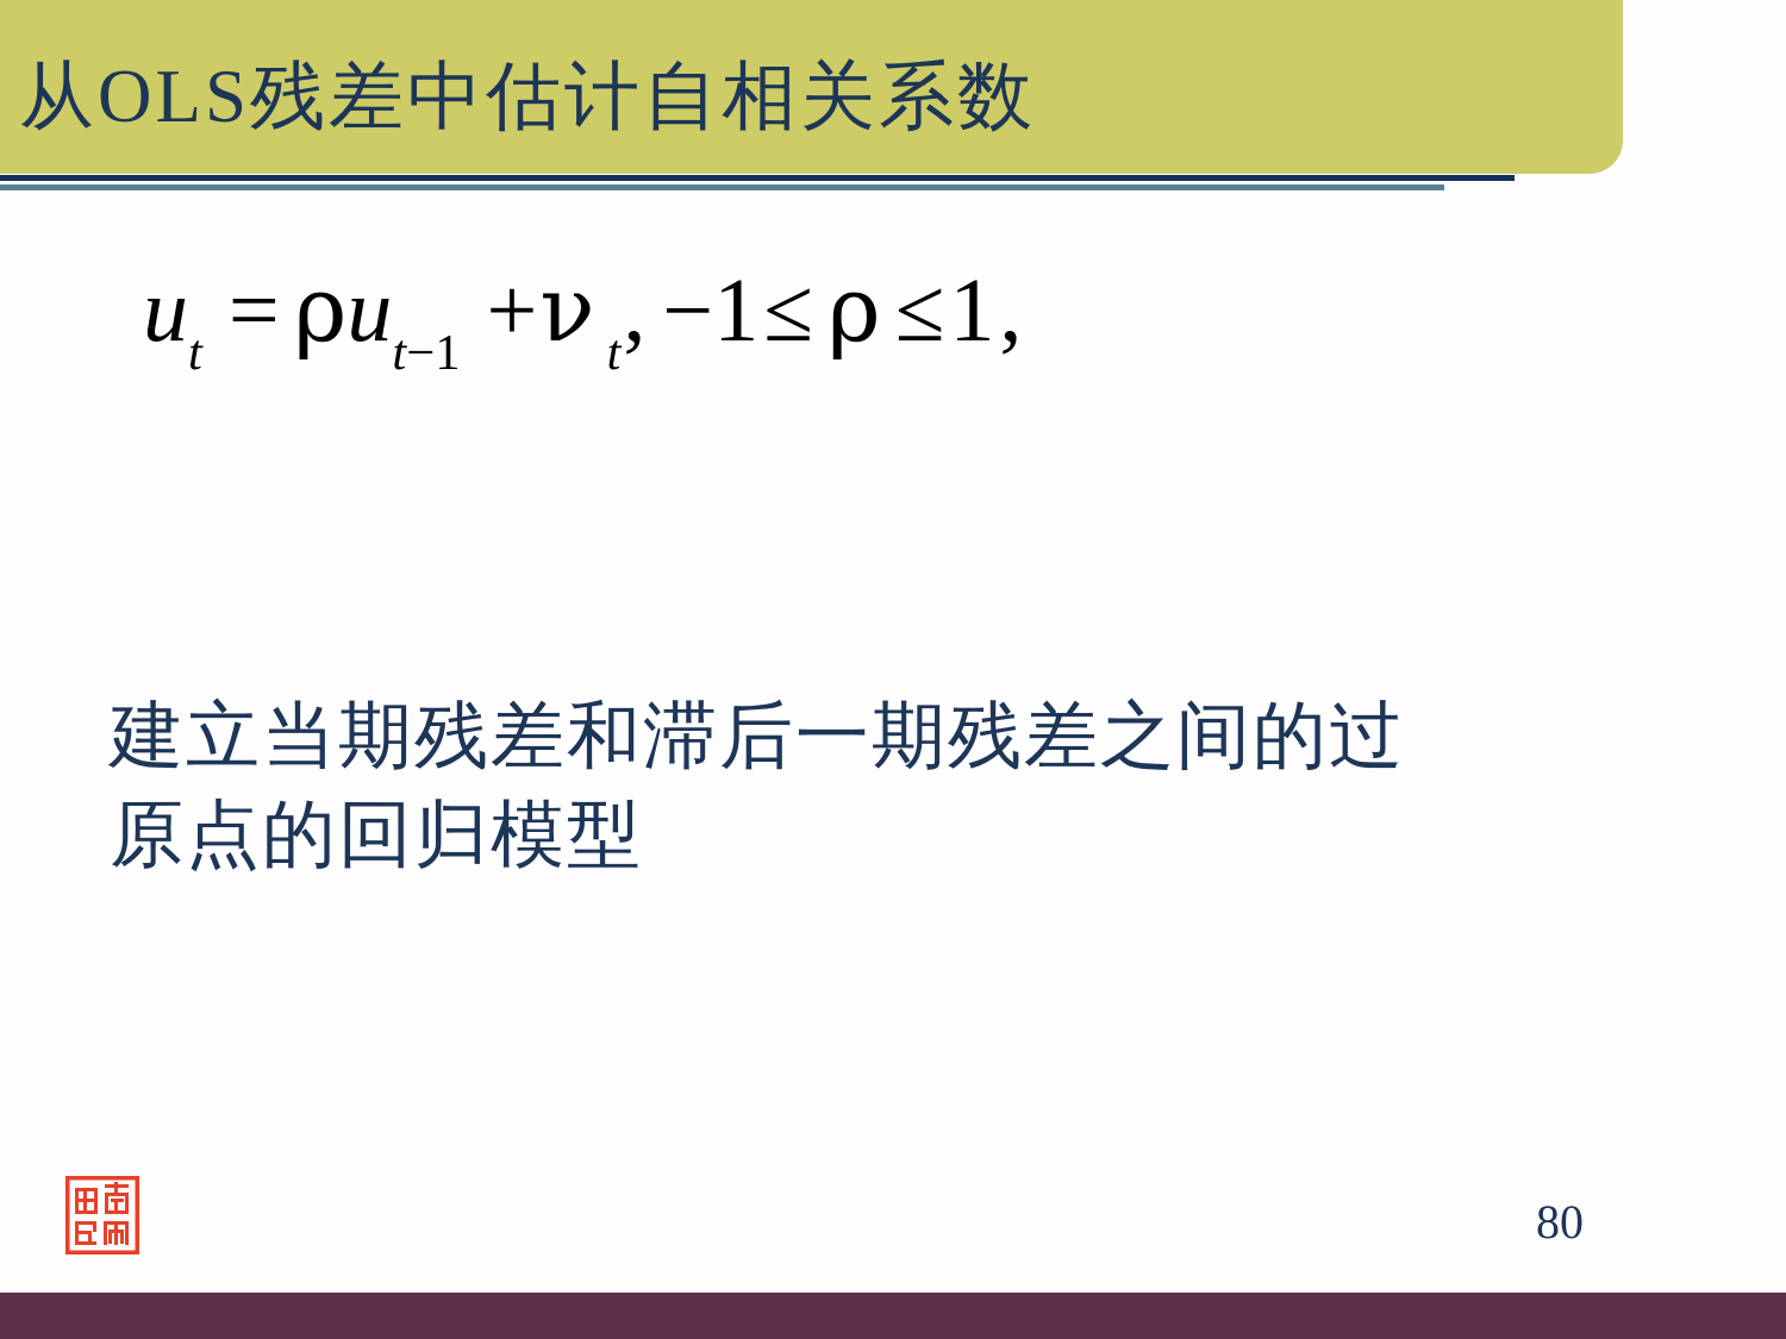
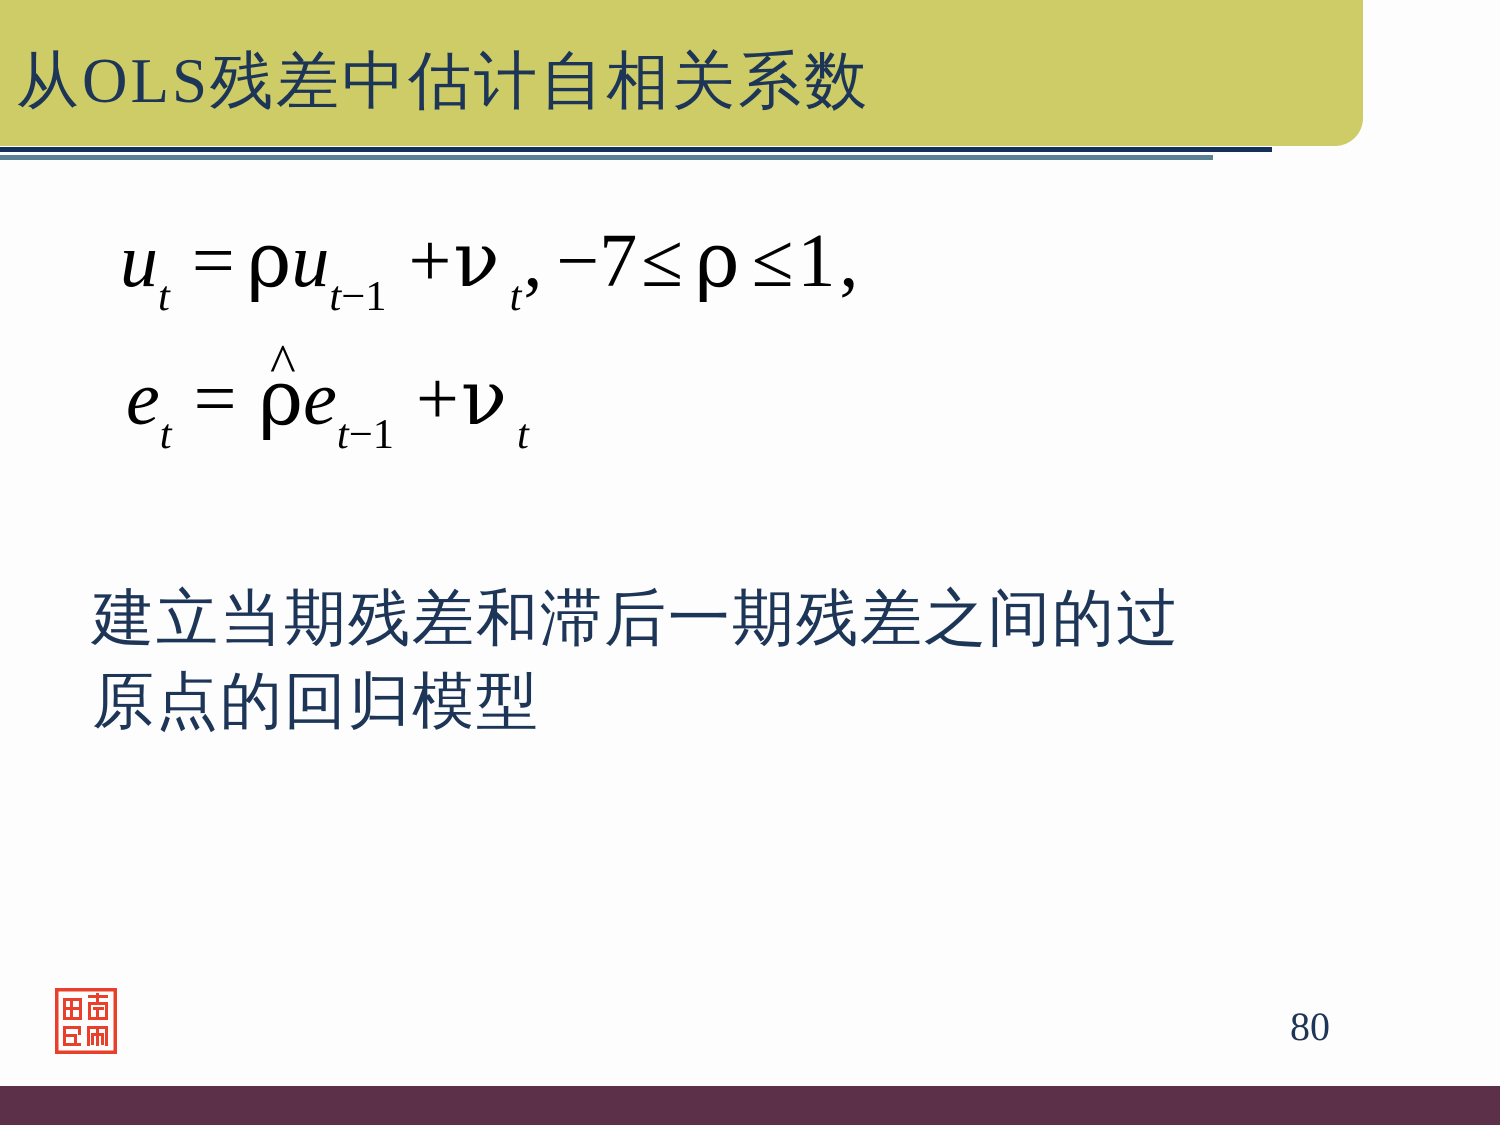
  从OLS残差中估计自相关系数
- ut= ρut−1+ν t, −1≤ ρ ≤1,
+ ut= ρut−1+ν t, −7≤ ρ ≤1,
+ et=
+ ^
+ ρet−1+ν t
  建立当期残差和滞后一期残差之间的过
  原点的回归模型
  80
